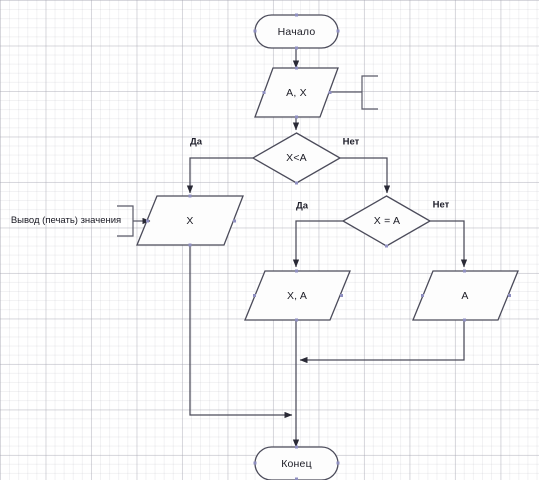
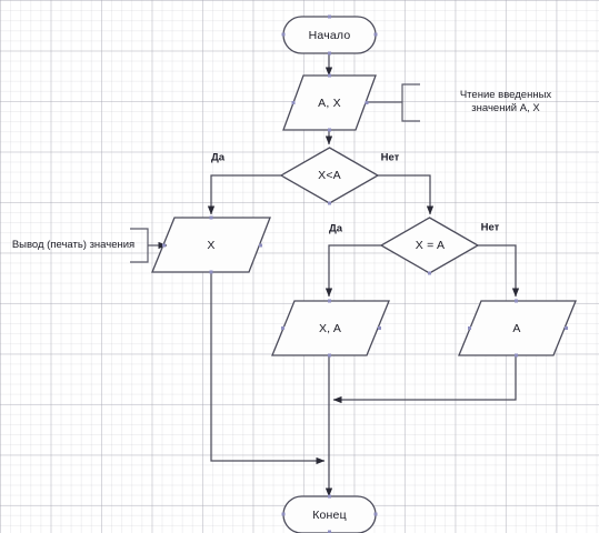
  Начало
  А, X
  X<A
  X
  X = A
  X, A
  A
  Конец
  Да
  Нет
  Да
  Нет
+ Чтение введенных
+ значений А, X
  Вывод (печать) значения
